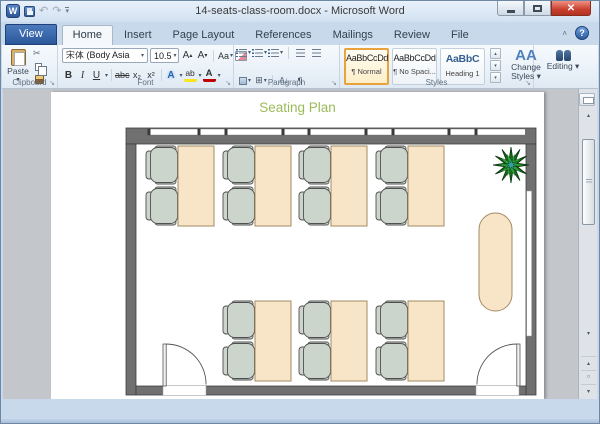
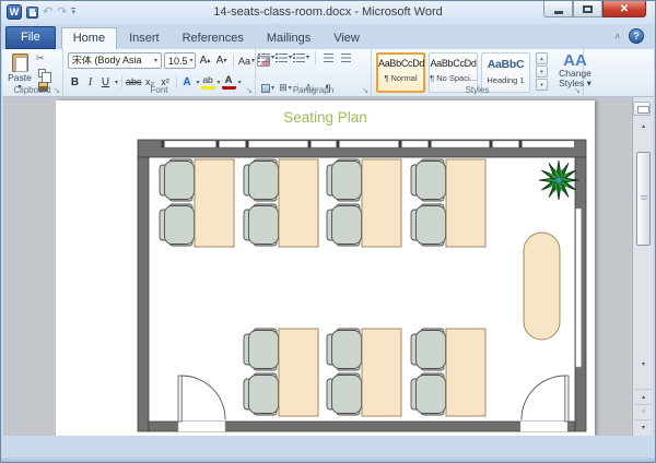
  W
  ↶
  ↷
  14-seats-class-room.docx - Microsoft Word
  ✕
- View
+ File
  Home
  Insert
- Page Layout
  References
  Mailings
- Review
- File
+ View
  ˄
  ?
  Paste
  ✂
  Clipboard
  宋体 (Body Asia
  10.5
  A
  A
  Aa
  B
  I
  U
  abc
  x₂
  x²
  A
  ab
  A
  Font
  ⊞
  A↓
  ¶
  Paragraph
  AaBbCcDd
  ¶ Normal
  AaBbCcDd
  ¶ No Spaci...
  AaBbC
  Heading 1
  AA
  Change
  Styles ▾
  Styles
- Editing ▾
  Seating Plan
